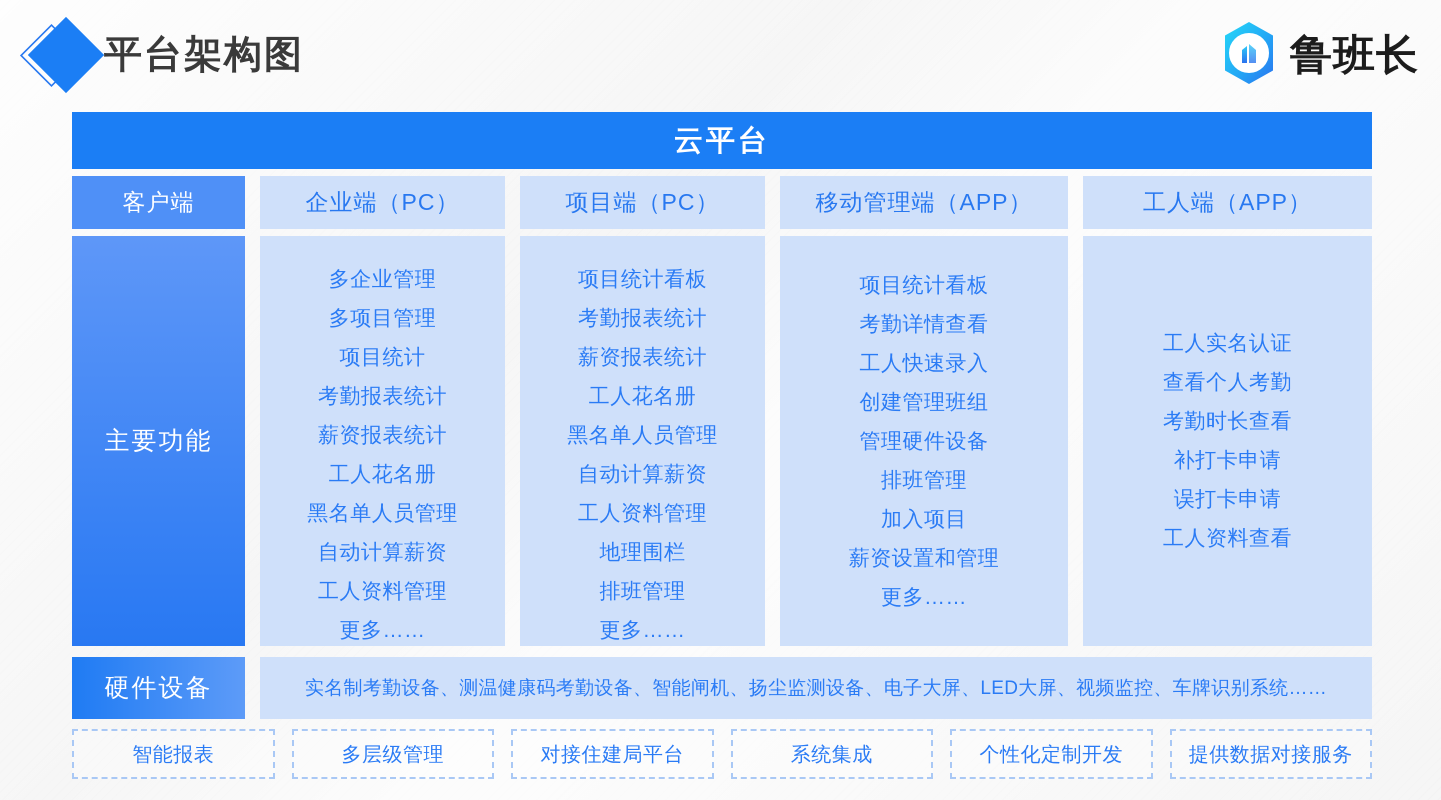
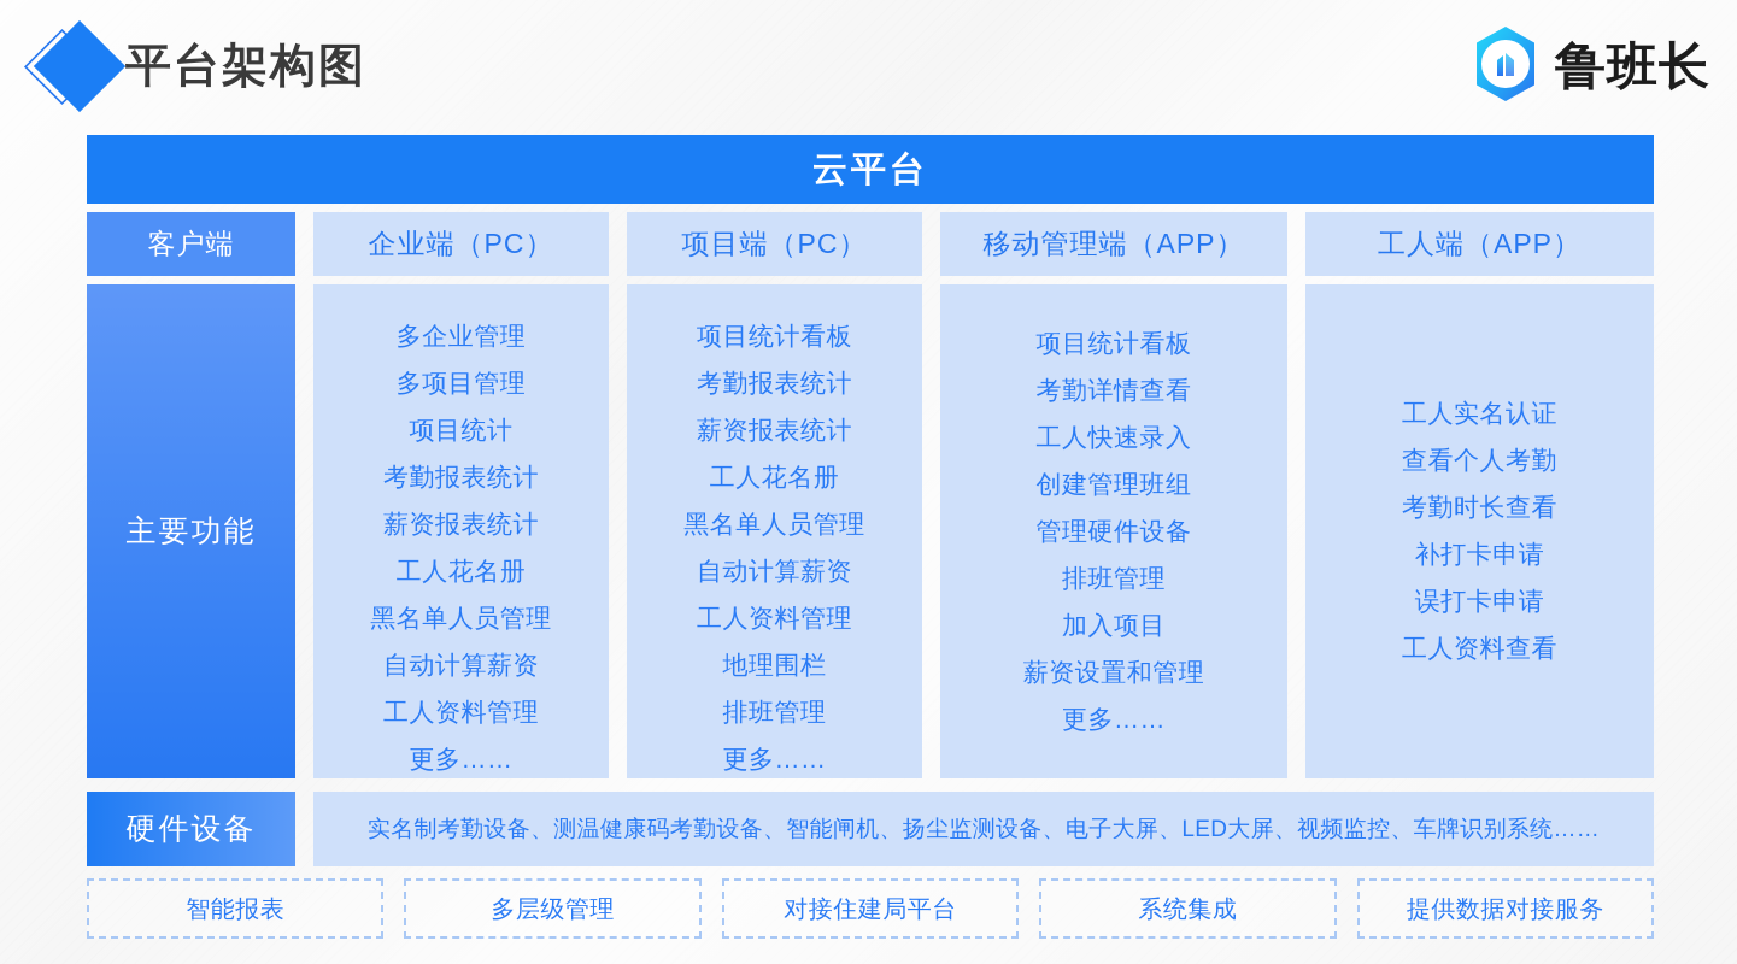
  平台架构图
  鲁班长
  云平台
  客户端
  企业端（PC）
  项目端（PC）
  移动管理端（APP）
  工人端（APP）
  主要功能
  多企业管理
  多项目管理
  项目统计
  考勤报表统计
  薪资报表统计
  工人花名册
  黑名单人员管理
  自动计算薪资
  工人资料管理
  更多……
  项目统计看板
  考勤报表统计
  薪资报表统计
  工人花名册
  黑名单人员管理
  自动计算薪资
  工人资料管理
  地理围栏
  排班管理
  更多……
  项目统计看板
  考勤详情查看
  工人快速录入
  创建管理班组
  管理硬件设备
  排班管理
  加入项目
  薪资设置和管理
  更多……
  工人实名认证
  查看个人考勤
  考勤时长查看
  补打卡申请
  误打卡申请
  工人资料查看
  硬件设备
  实名制考勤设备、测温健康码考勤设备、智能闸机、扬尘监测设备、电子大屏、LED大屏、视频监控、车牌识别系统……
  智能报表
  多层级管理
  对接住建局平台
  系统集成
- 个性化定制开发
  提供数据对接服务
